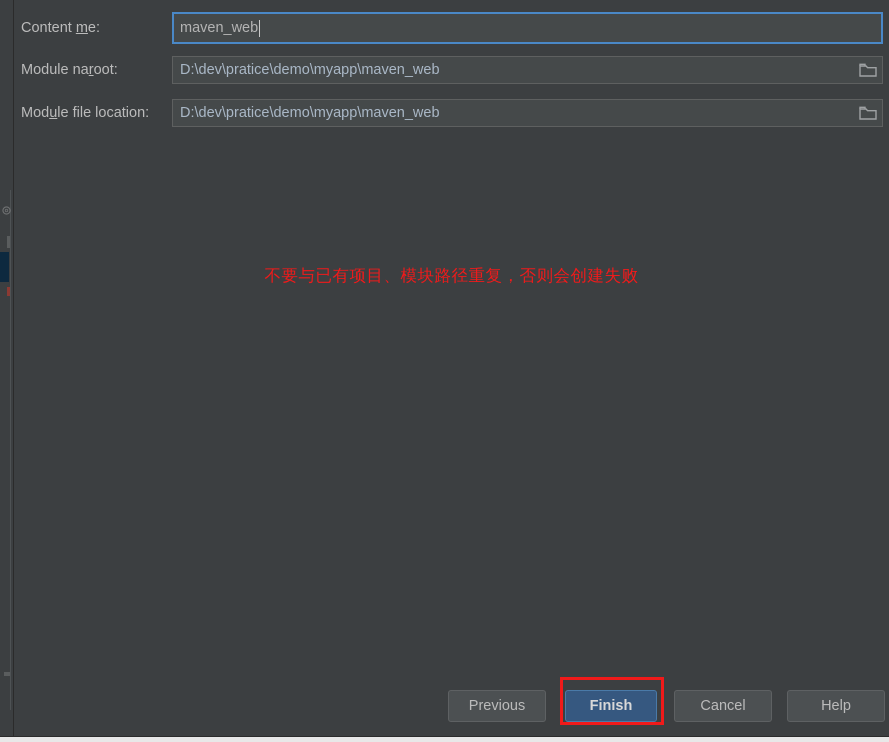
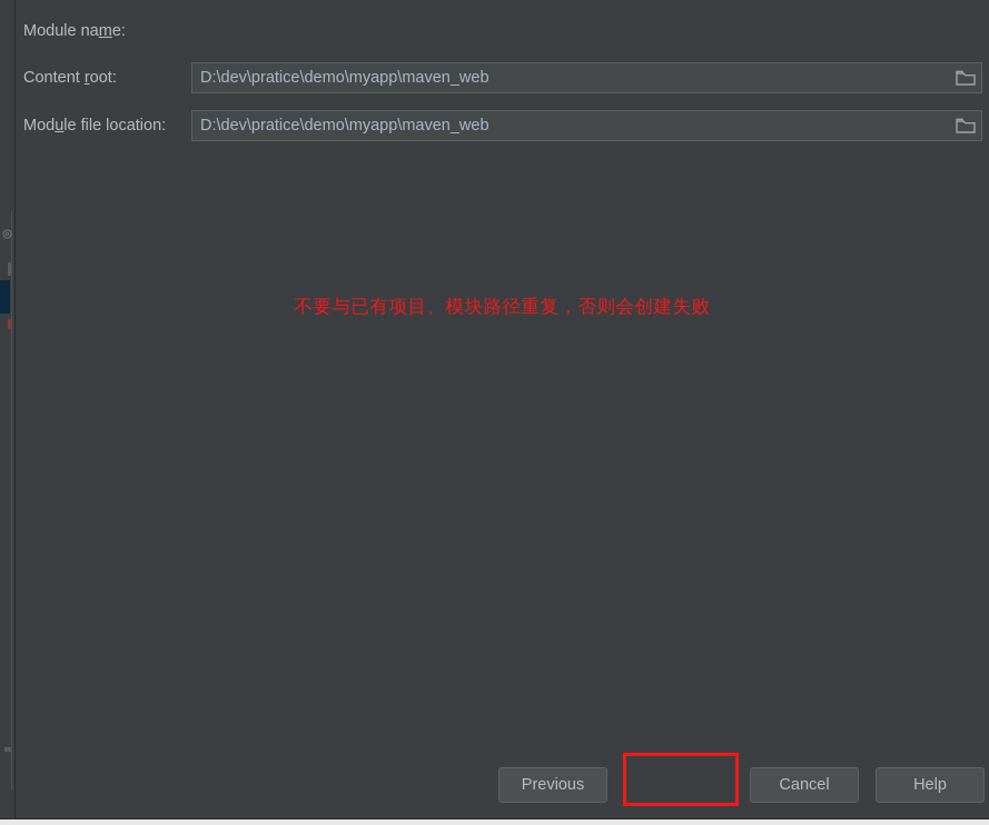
- Content me:
+ Module name:
- maven_web
- Module naroot:
+ Content root:
  D:\dev\pratice\demo\myapp\maven_web
  Module file location:
  D:\dev\pratice\demo\myapp\maven_web
  不要与已有项目、模块路径重复，否则会创建失败
  Previous
- Finish
  Cancel
  Help
